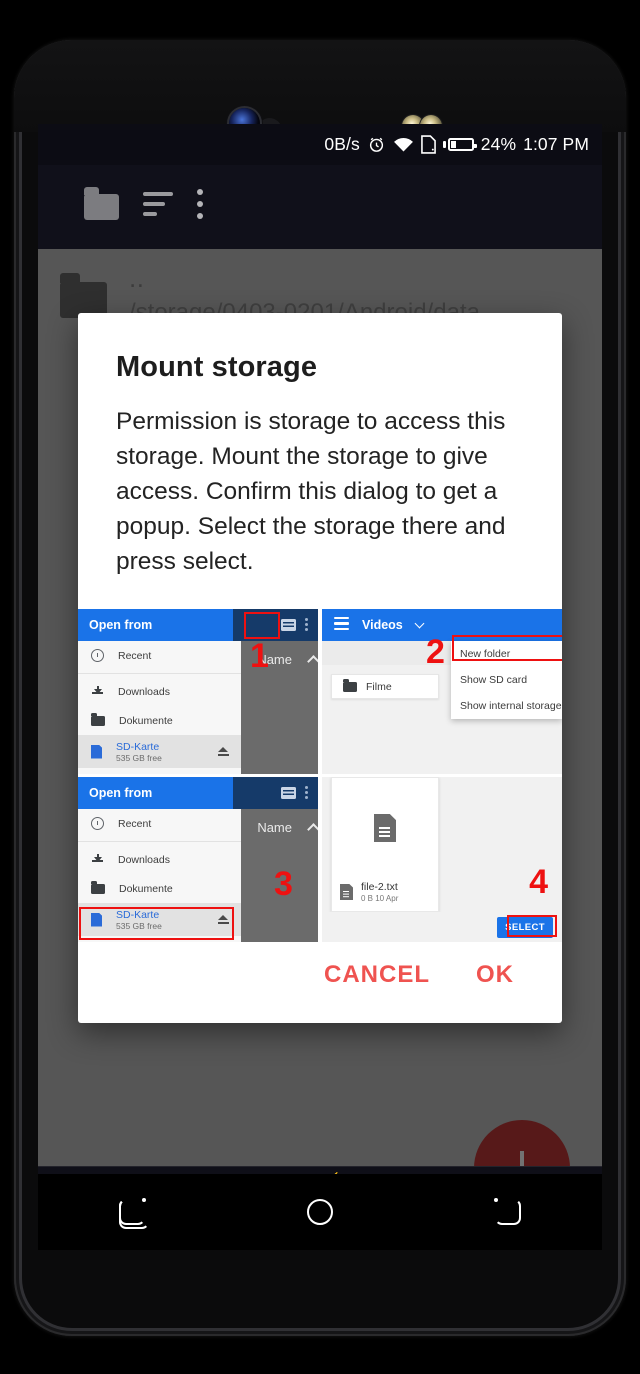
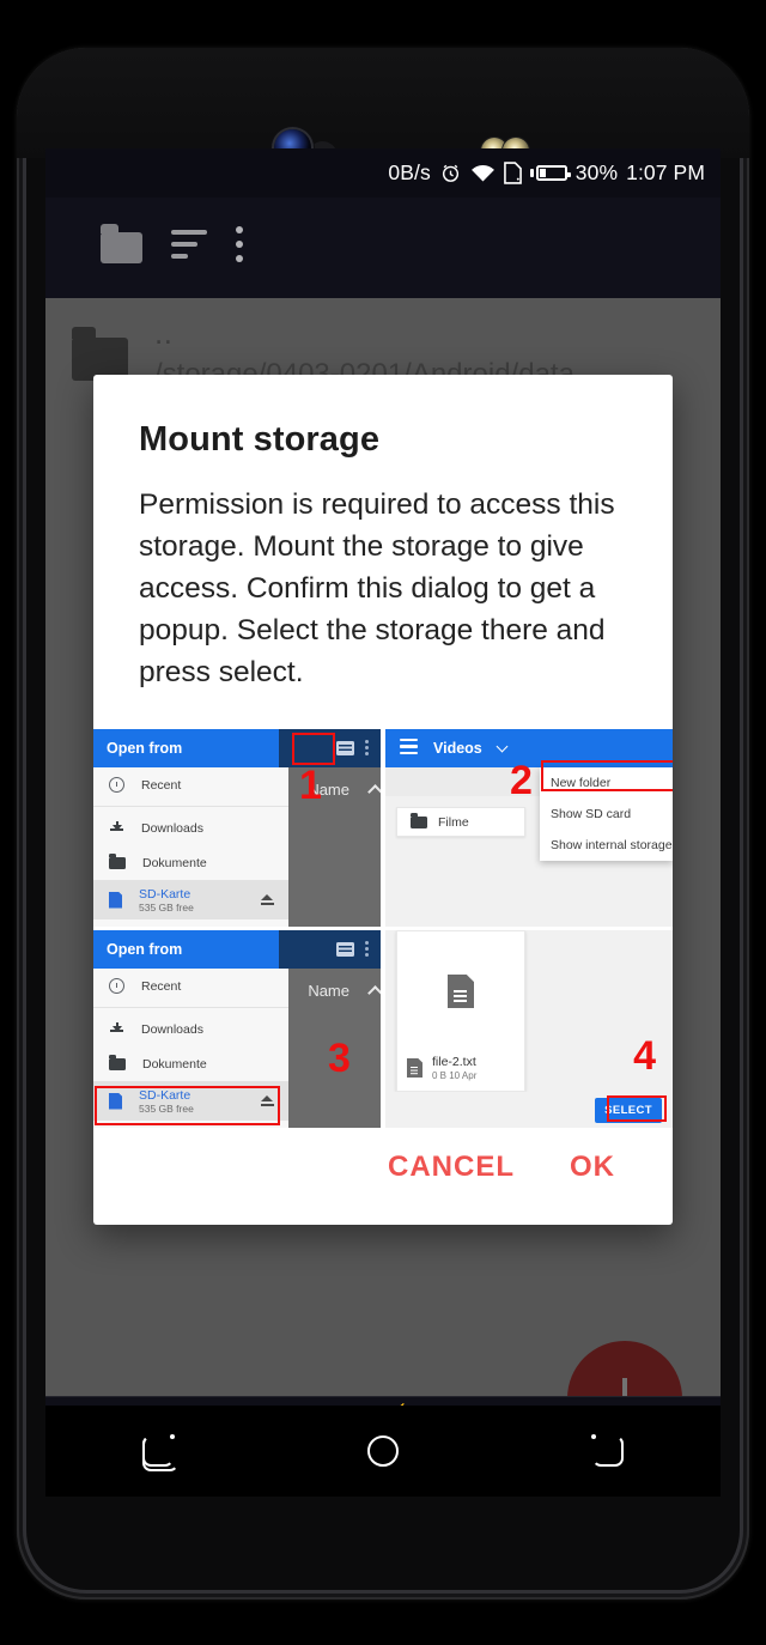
  0B/s
- 24%
+ 30%
  1:07 PM
  ..
  Mount storage
- Permission is storage to access this storage. Mount the storage to give access. Confirm this dialog to get a popup. Select the storage there and press select.
+ Permission is required to access this storage. Mount the storage to give access. Confirm this dialog to get a popup. Select the storage there and press select.
  Open from
  1
  Recent
  Downloads
  Dokumente
  SD-Karte
  535 GB free
  Name
  Videos
  Filme
  New folder
  Show SD card
  Show internal storage
  2
  Open from
  Recent
  Downloads
  Dokumente
  SD-Karte
  535 GB free
  Name
  3
  file-2.txt
  0 B 10 Apr
  SELECT
  4
  CANCEL
  OK
